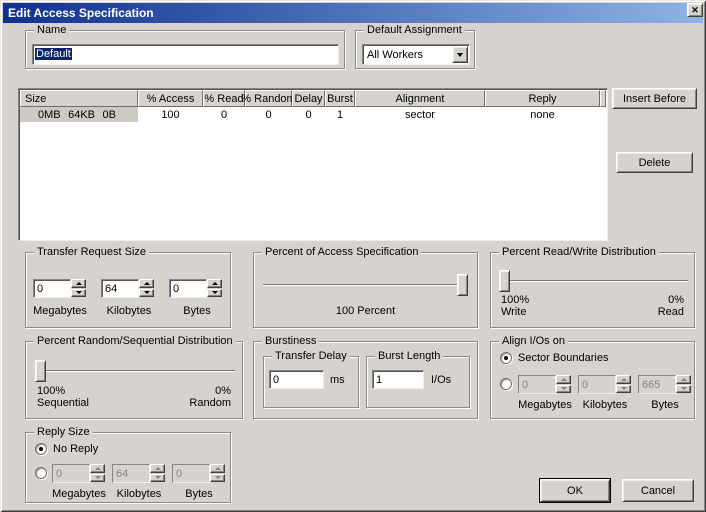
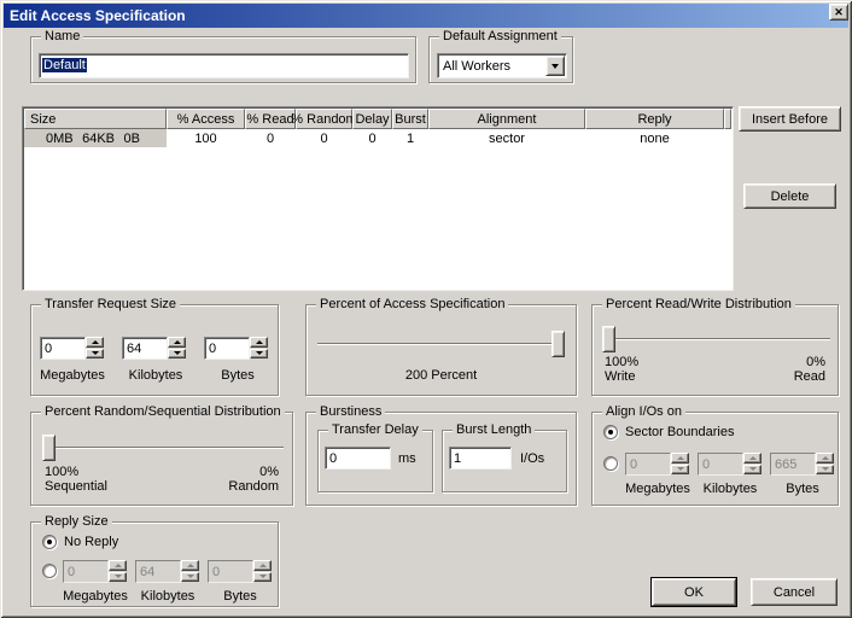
  Edit Access Specification
  ✕
  Name
  Default
  Default Assignment
  All Workers
  Size
  % Access
  % Read
  % Rando
  Delay
  Burst
  Alignment
  Reply
  0MB
  64KB
  0B
  100
  0
  0
  0
  1
  sector
  none
  Insert Before
  Delete
  Transfer Request Size
  0
  64
  0
  Megabytes
  Kilobytes
  Bytes
  Percent of Access Specification
- 100 Percent
+ 200 Percent
  Percent Read/Write Distribution
  100%
  Write
  0%
  Read
  Percent Random/Sequential Distribution
  100%
  Sequential
  0%
  Random
  Burstiness
  Transfer Delay
  0
  ms
  Burst Length
  1
  I/Os
  Align I/Os on
  Sector Boundaries
  0
  0
  665
  Megabytes
  Kilobytes
  Bytes
  Reply Size
  No Reply
  0
  64
  0
  Megabytes
  Kilobytes
  Bytes
  OK
  Cancel
